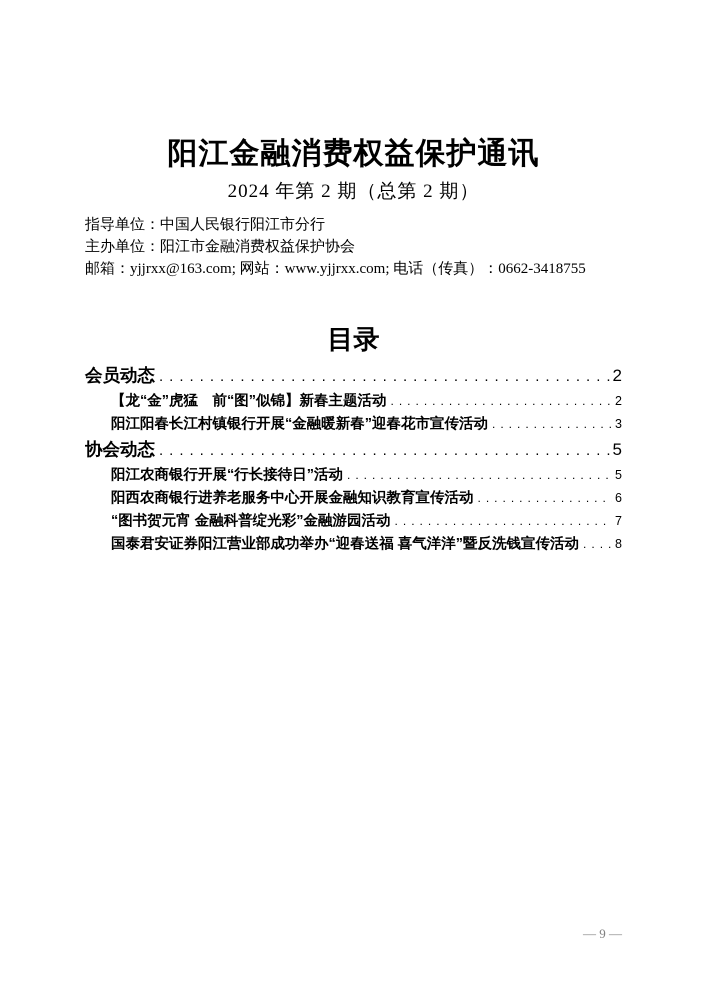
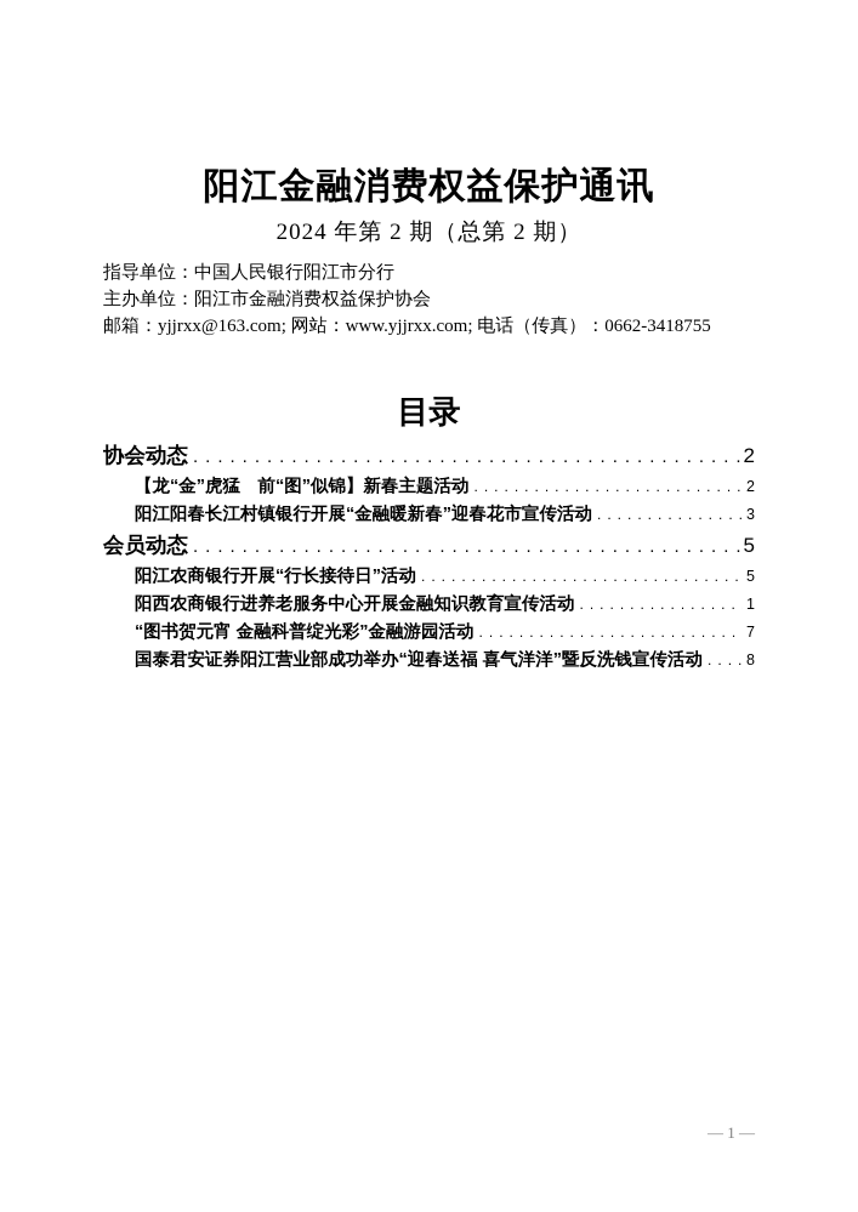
  阳江金融消费权益保护通讯
  2024 年第 2 期（总第 2 期）
  指导单位：中国人民银行阳江市分行
  主办单位：阳江市金融消费权益保护协会
  邮箱：yjjrxx@163.com; 网站：www.yjjrxx.com; 电话（传真）：0662-3418755
  目录
- 会员动态
+ 协会动态
  2
  【龙“金”虎猛 前“图”似锦】新春主题活动
  2
  阳江阳春长江村镇银行开展“金融暖新春”迎春花市宣传活动
  3
- 协会动态
+ 会员动态
  5
  阳江农商银行开展“行长接待日”活动
  5
  阳西农商银行进养老服务中心开展金融知识教育宣传活动
- 6
+ 1
  “图书贺元宵 金融科普绽光彩”金融游园活动
  7
  国泰君安证券阳江营业部成功举办“迎春送福 喜气洋洋”暨反洗钱宣传活动
  8
- — 9 —
+ — 1 —
